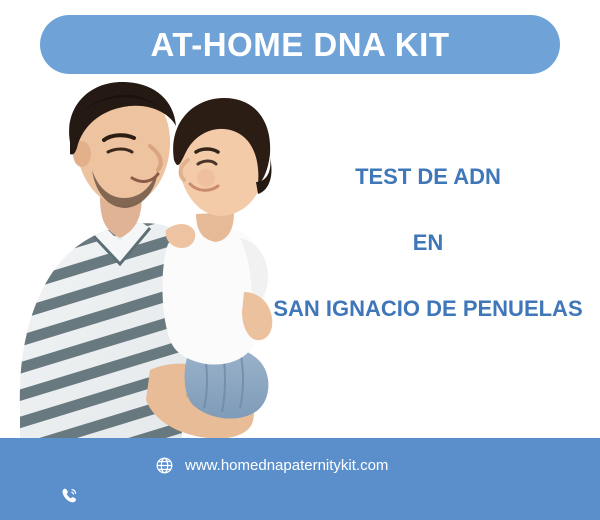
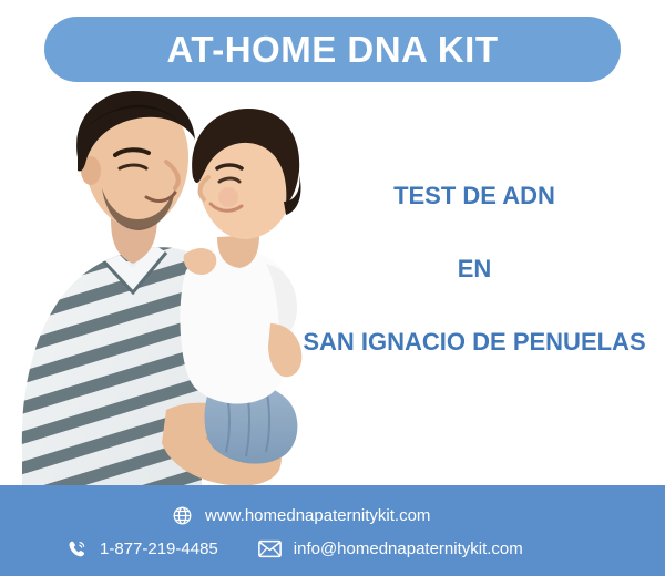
  AT-HOME DNA KIT
  TEST DE ADN
  EN
  SAN IGNACIO DE PENUELAS
  www.homednapaternitykit.com
+ 1-877-219-4485
+ info@homednapaternitykit.com
